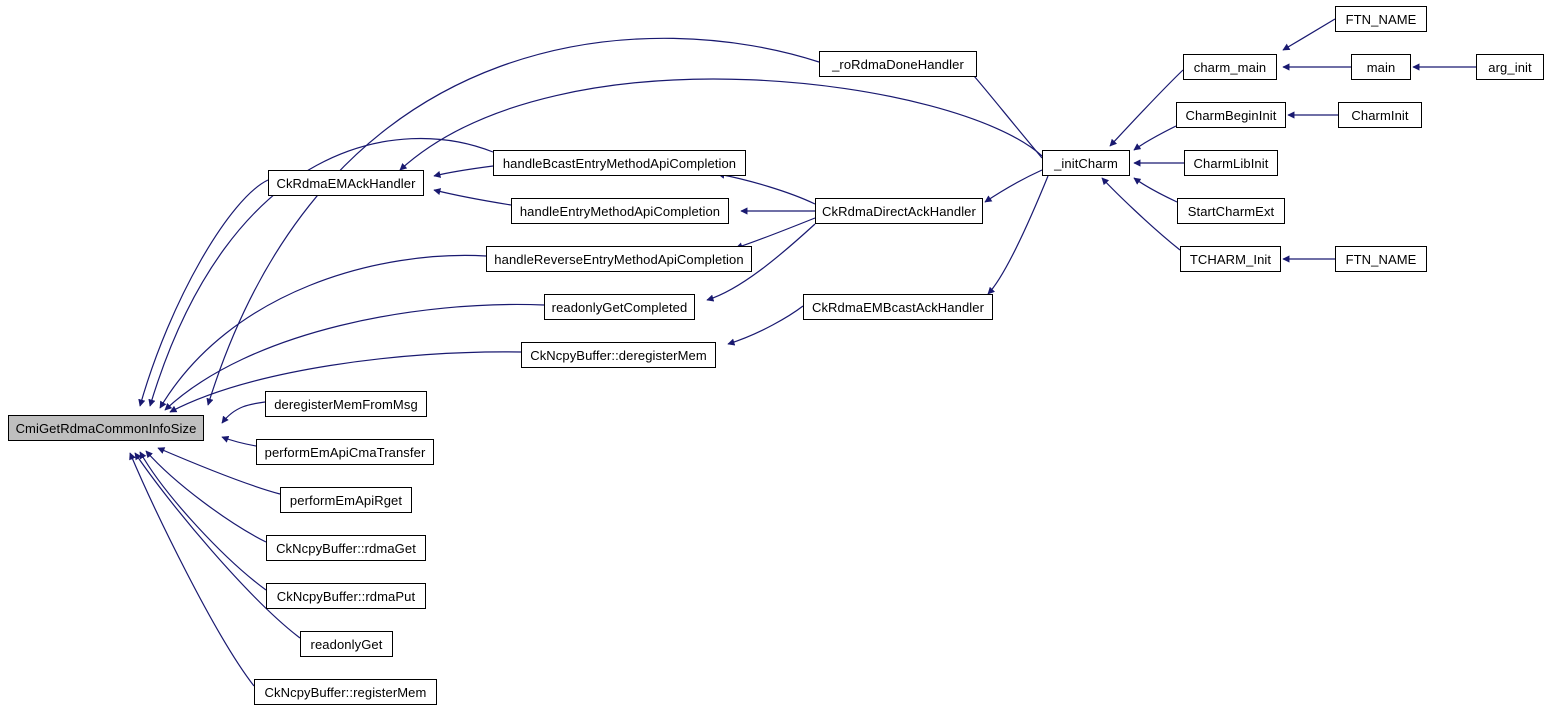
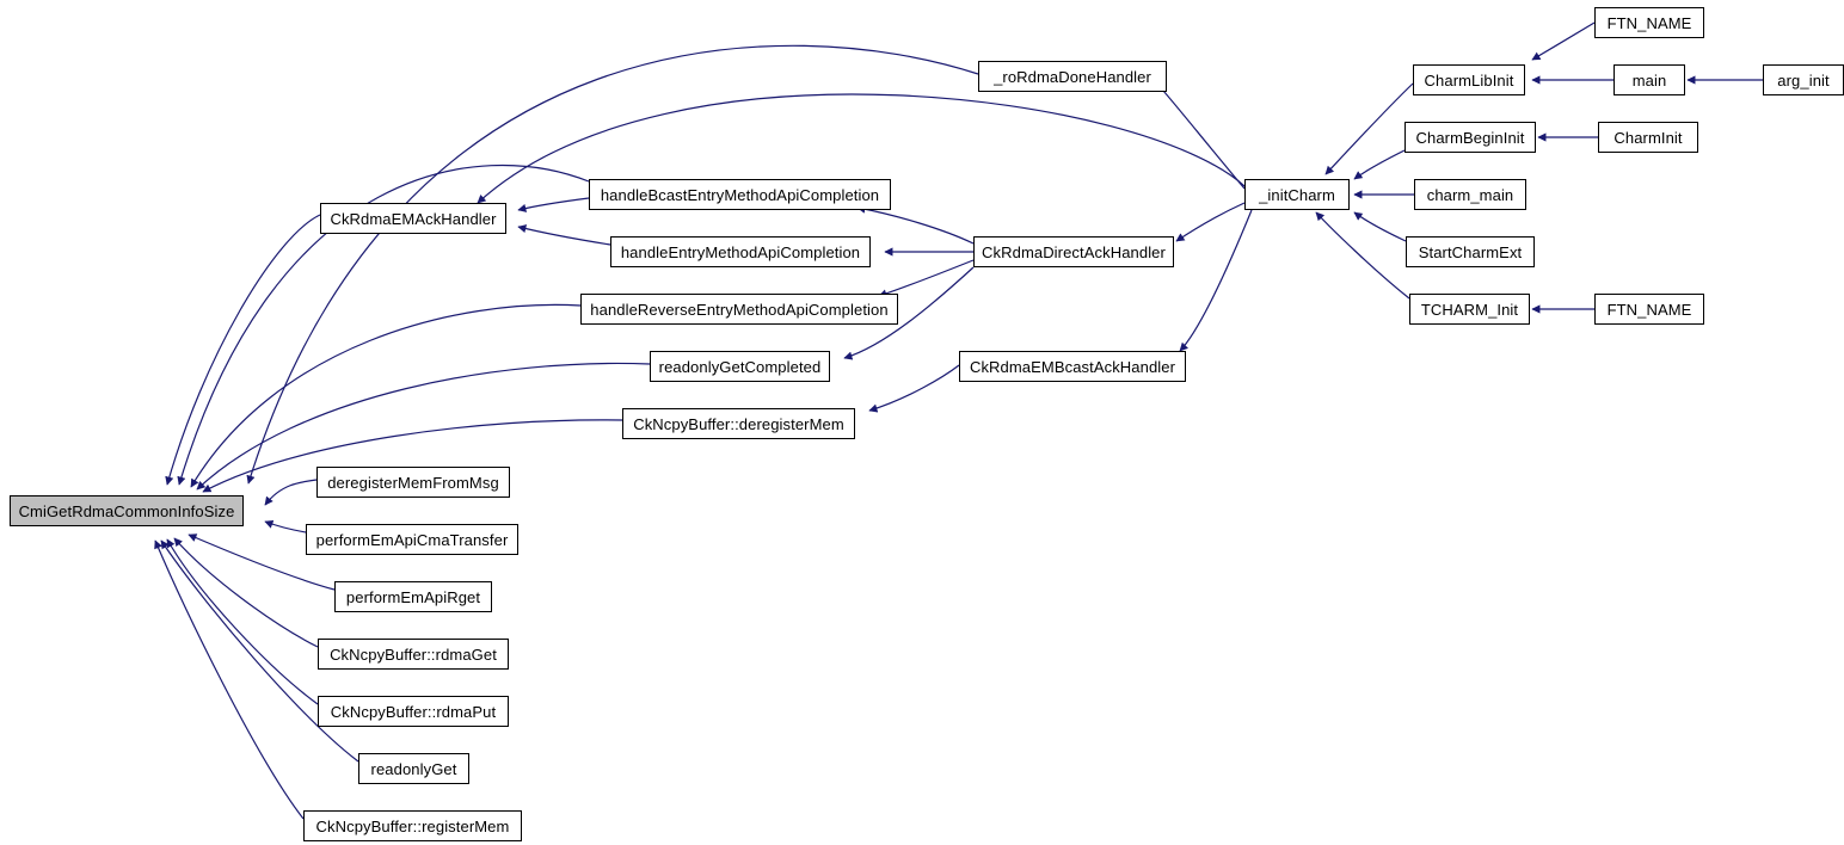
  CmiGetRdmaCommonInfoSize
  _roRdmaDoneHandler
  CkRdmaEMAckHandler
  handleBcastEntryMethodApiCompletion
  handleEntryMethodApiCompletion
  handleReverseEntryMethodApiCompletion
  readonlyGetCompleted
  CkNcpyBuffer::deregisterMem
  deregisterMemFromMsg
  performEmApiCmaTransfer
  performEmApiRget
  CkNcpyBuffer::rdmaGet
  CkNcpyBuffer::rdmaPut
  readonlyGet
  CkNcpyBuffer::registerMem
  CkRdmaDirectAckHandler
  CkRdmaEMBcastAckHandler
  _initCharm
- charm_main
+ CharmLibInit
  FTN_NAME
  main
  arg_init
  CharmBeginInit
  CharmInit
- CharmLibInit
+ charm_main
  StartCharmExt
  TCHARM_Init
  FTN_NAME
